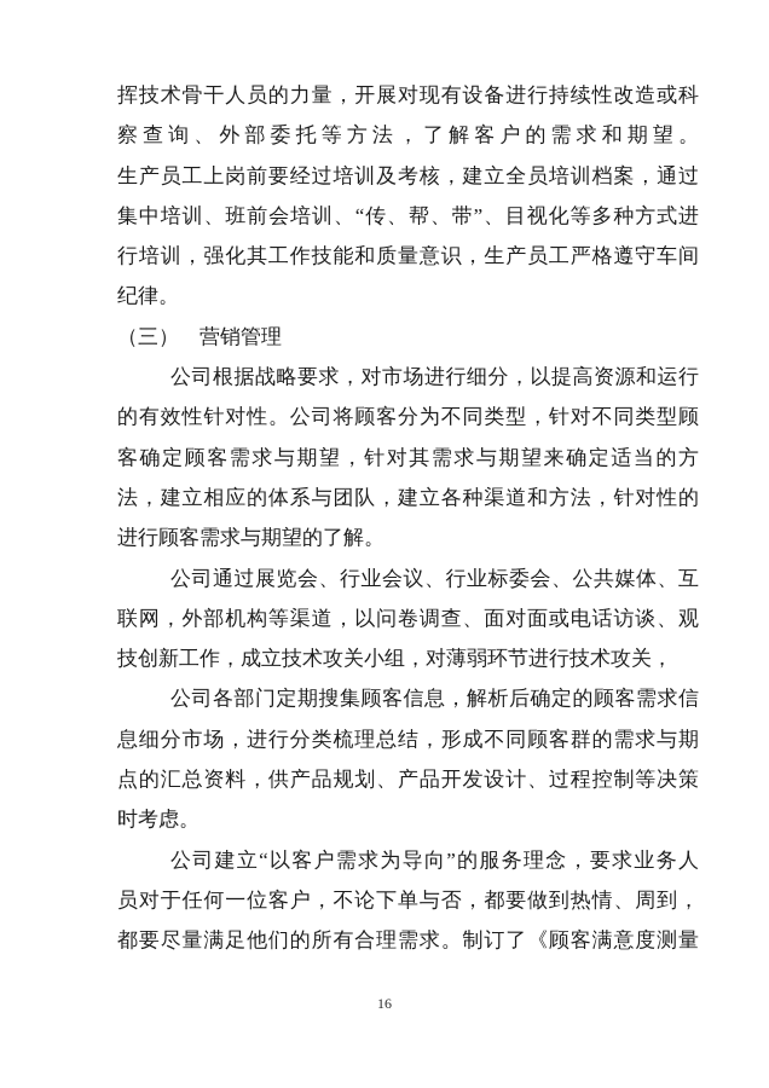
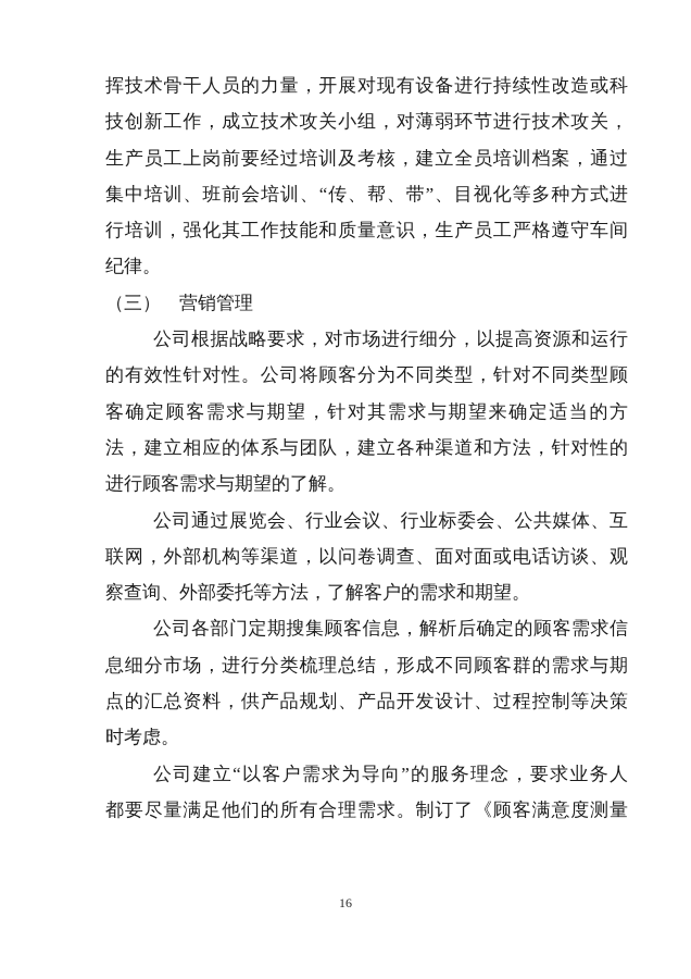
  挥技术骨干人员的力量，开展对现有设备进行持续性改造或科
- 察查询、外部委托等方法，了解客户的需求和期望。
+ 技创新工作，成立技术攻关小组，对薄弱环节进行技术攻关，
  生产员工上岗前要经过培训及考核，建立全员培训档案，通过
  集中培训、班前会培训、“传、帮、带”、目视化等多种方式进
  行培训，强化其工作技能和质量意识，生产员工严格遵守车间
  纪律。
  （三） 营销管理
  公司根据战略要求，对市场进行细分，以提高资源和运行
  的有效性针对性。公司将顾客分为不同类型，针对不同类型顾
  客确定顾客需求与期望，针对其需求与期望来确定适当的方
  法，建立相应的体系与团队，建立各种渠道和方法，针对性的
  进行顾客需求与期望的了解。
  公司通过展览会、行业会议、行业标委会、公共媒体、互
  联网，外部机构等渠道，以问卷调查、面对面或电话访谈、观
- 技创新工作，成立技术攻关小组，对薄弱环节进行技术攻关，
+ 察查询、外部委托等方法，了解客户的需求和期望。
  公司各部门定期搜集顾客信息，解析后确定的顾客需求信
  息细分市场，进行分类梳理总结，形成不同顾客群的需求与期
  点的汇总资料，供产品规划、产品开发设计、过程控制等决策
  时考虑。
  公司建立“以客户需求为导向”的服务理念，要求业务人
- 员对于任何一位客户，不论下单与否，都要做到热情、周到，
  都要尽量满足他们的所有合理需求。制订了《顾客满意度测量
  16
